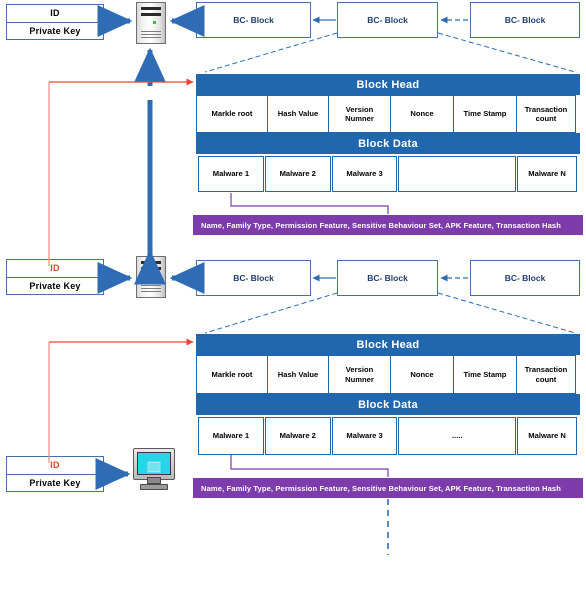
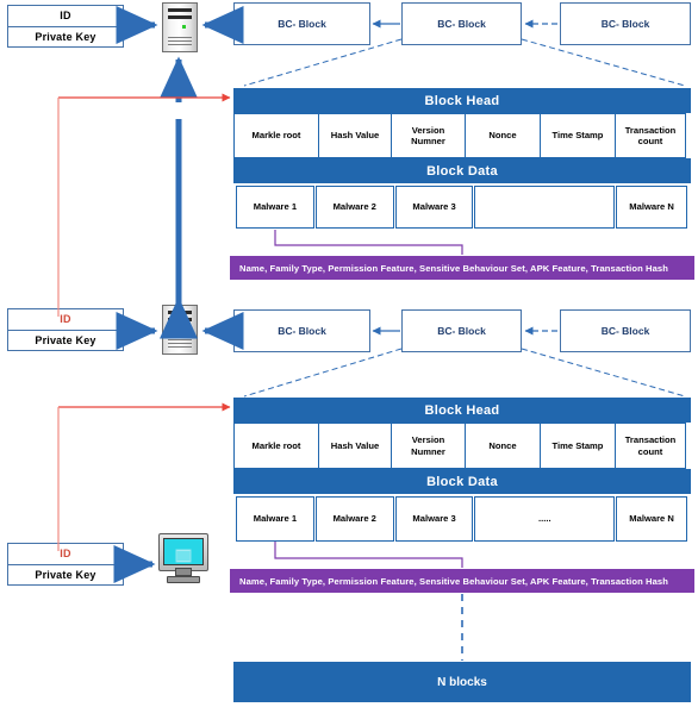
  ID
  Private Key
  BC- Block
  BC- Block
  BC- Block
  Block Head
  Markle root
  Hash Value
  Version Numner
  Nonce
  Time Stamp
  Transaction count
  Block Data
  Malware 1
  Malware 2
  Malware 3
  Malware N
  Name, Family Type, Permission Feature, Sensitive Behaviour Set, APK Feature, Transaction Hash
  ID
  Private Key
  BC- Block
  BC- Block
  BC- Block
  Block Head
  Markle root
  Hash Value
  Version Numner
  Nonce
  Time Stamp
  Transaction count
  Block Data
  Malware 1
  Malware 2
  Malware 3
  .....
  Malware N
  Name, Family Type, Permission Feature, Sensitive Behaviour Set, APK Feature, Transaction Hash
  ID
  Private Key
+ N blocks
